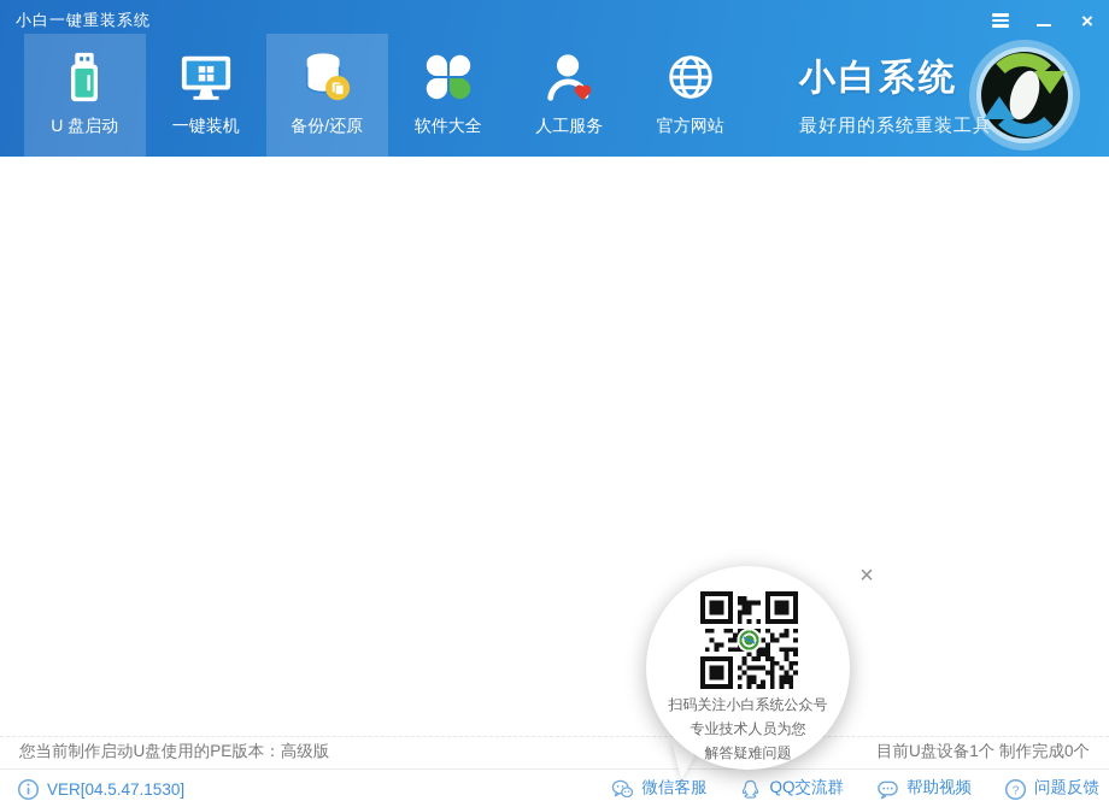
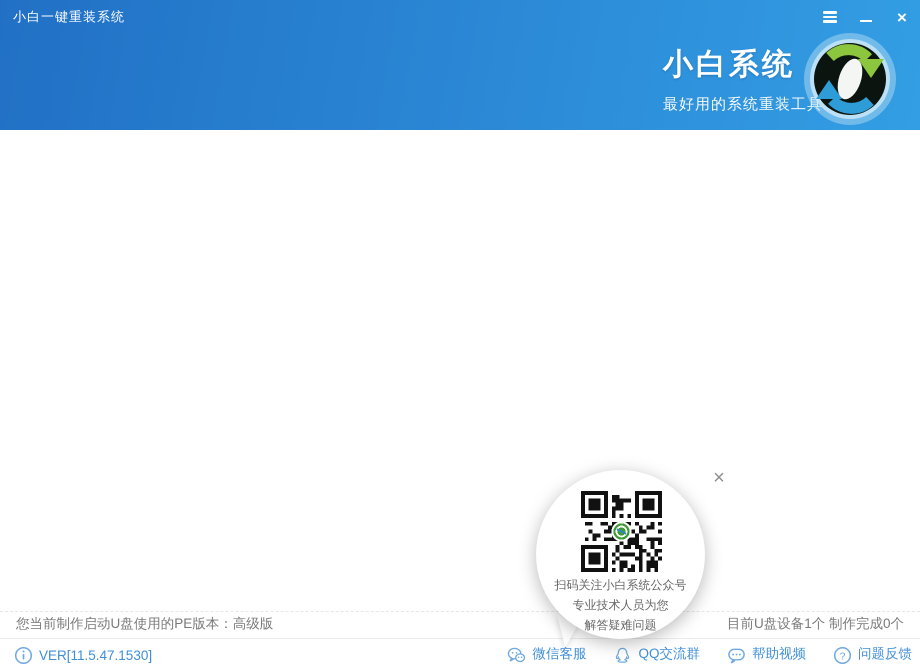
  小白一键重装系统
  ×
- U 盘启动
- 一键装机
- 备份/还原
- 软件大全
- 人工服务
- 官方网站
  小白系统
  最好用的系统重装工具
  扫码关注小白系统公众号
  专业技术人员为您
  解答疑难问题
  ×
  您当前制作启动U盘使用的PE版本：高级版
  目前U盘设备1个 制作完成0个
- VER[04.5.47.1530]
+ VER[11.5.47.1530]
  微信客服
  QQ交流群
  帮助视频
  ?
  问题反馈
